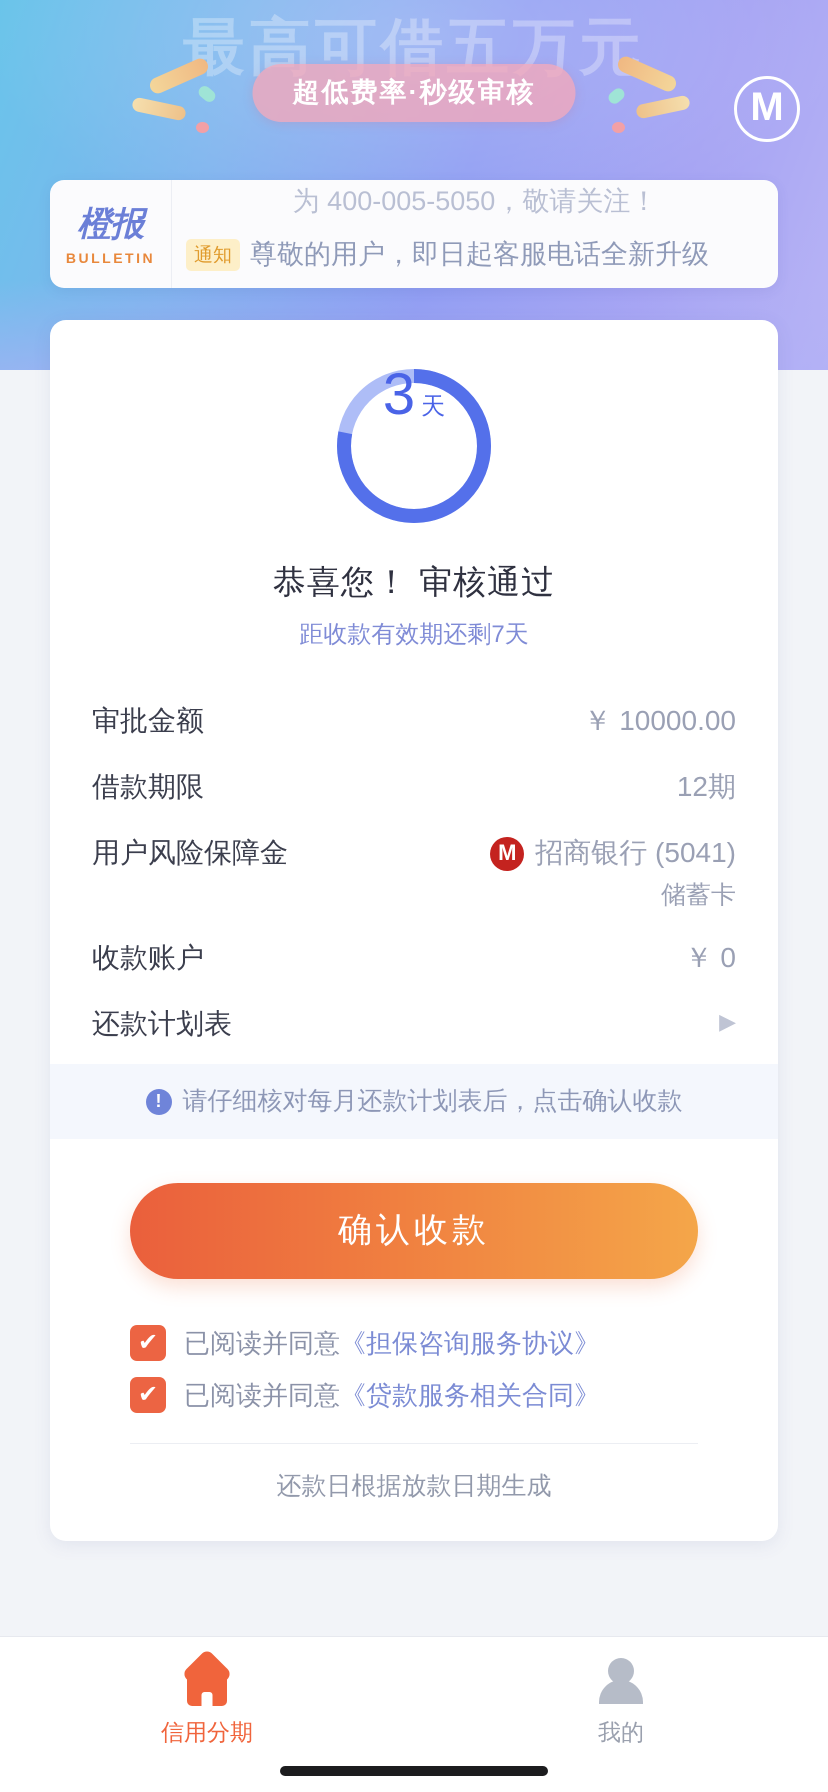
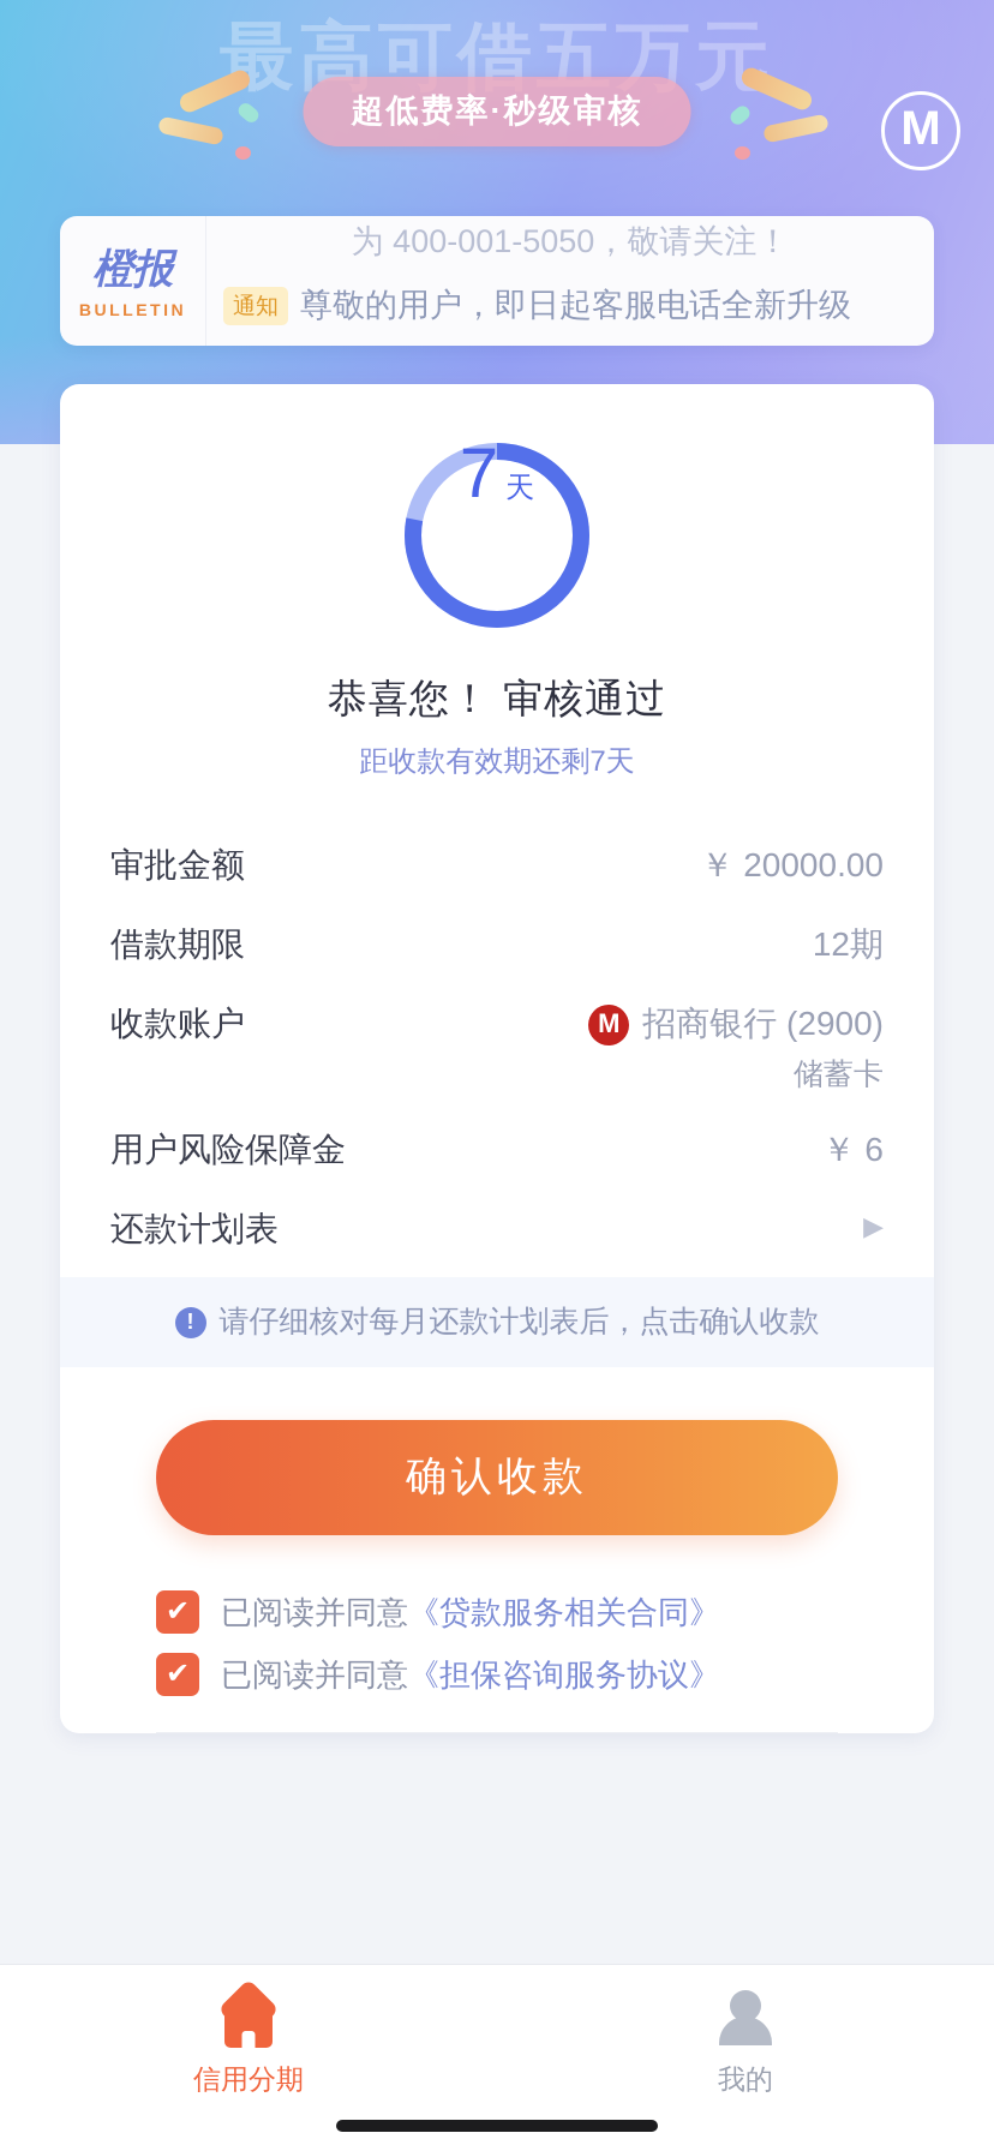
  最高可借五万元
  超低费率·秒级审核
  M
  橙报
  BULLETIN
- 为 400-005-5050，敬请关注！
+ 为 400-001-5050，敬请关注！
  通知
  尊敬的用户，即日起客服电话全新升级
- 3
+ 7
  天
  恭喜您！ 审核通过
  距收款有效期还剩7天
  审批金额
- ￥ 10000.00
+ ￥ 20000.00
  借款期限
  12期
- 用户风险保障金
+ 收款账户
  M
- 招商银行 (5041)
+ 招商银行 (2900)
  储蓄卡
- 收款账户
+ 用户风险保障金
- ￥ 0
+ ￥ 6
  还款计划表
  ▶
  !
  请仔细核对每月还款计划表后，点击确认收款
  确认收款
  ✔
- 已阅读并同意《担保咨询服务协议》
+ 已阅读并同意《贷款服务相关合同》
  ✔
- 已阅读并同意《贷款服务相关合同》
+ 已阅读并同意《担保咨询服务协议》
- 还款日根据放款日期生成
  信用分期
  我的
